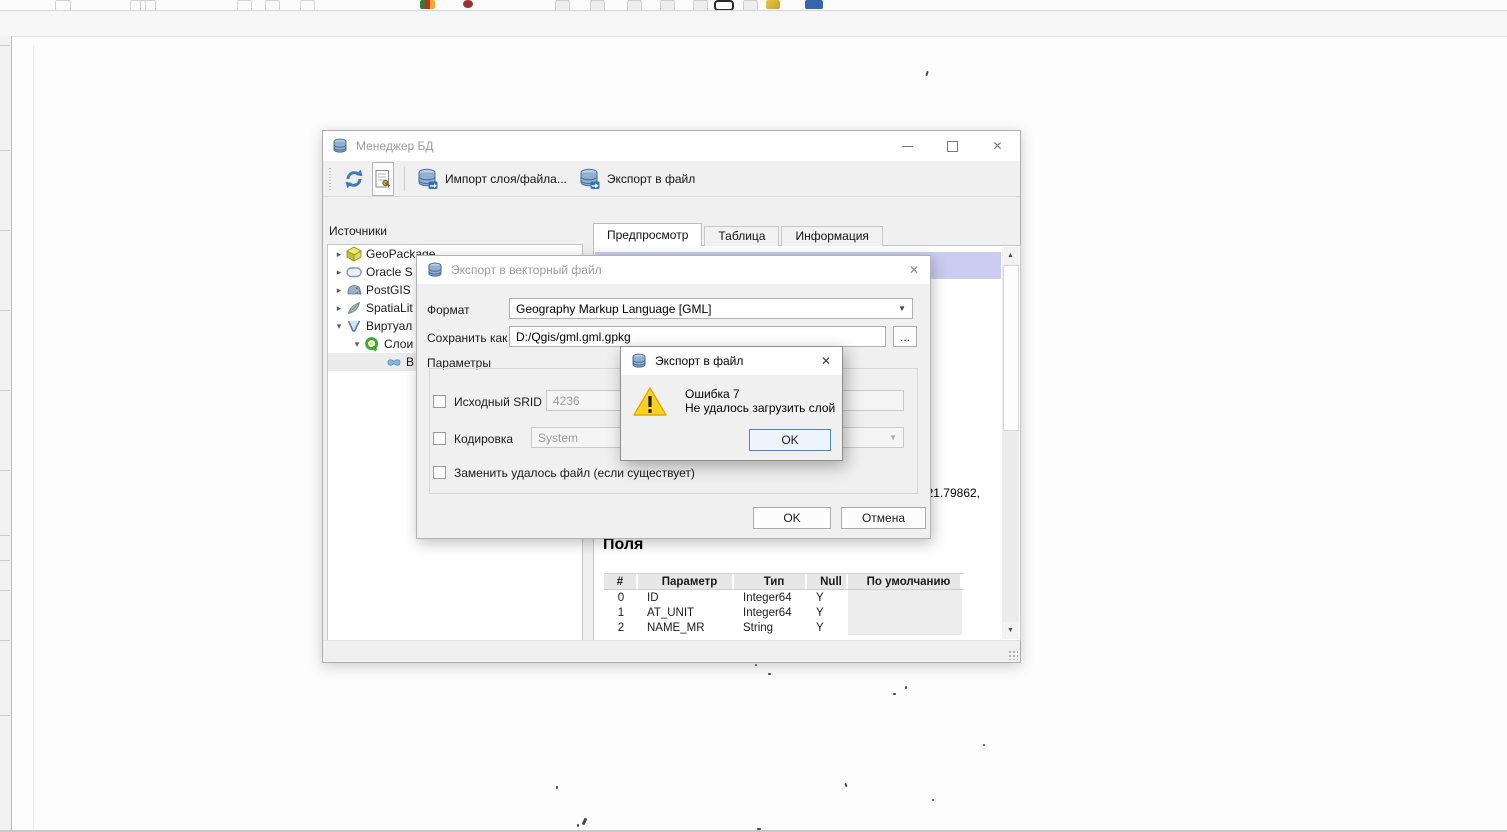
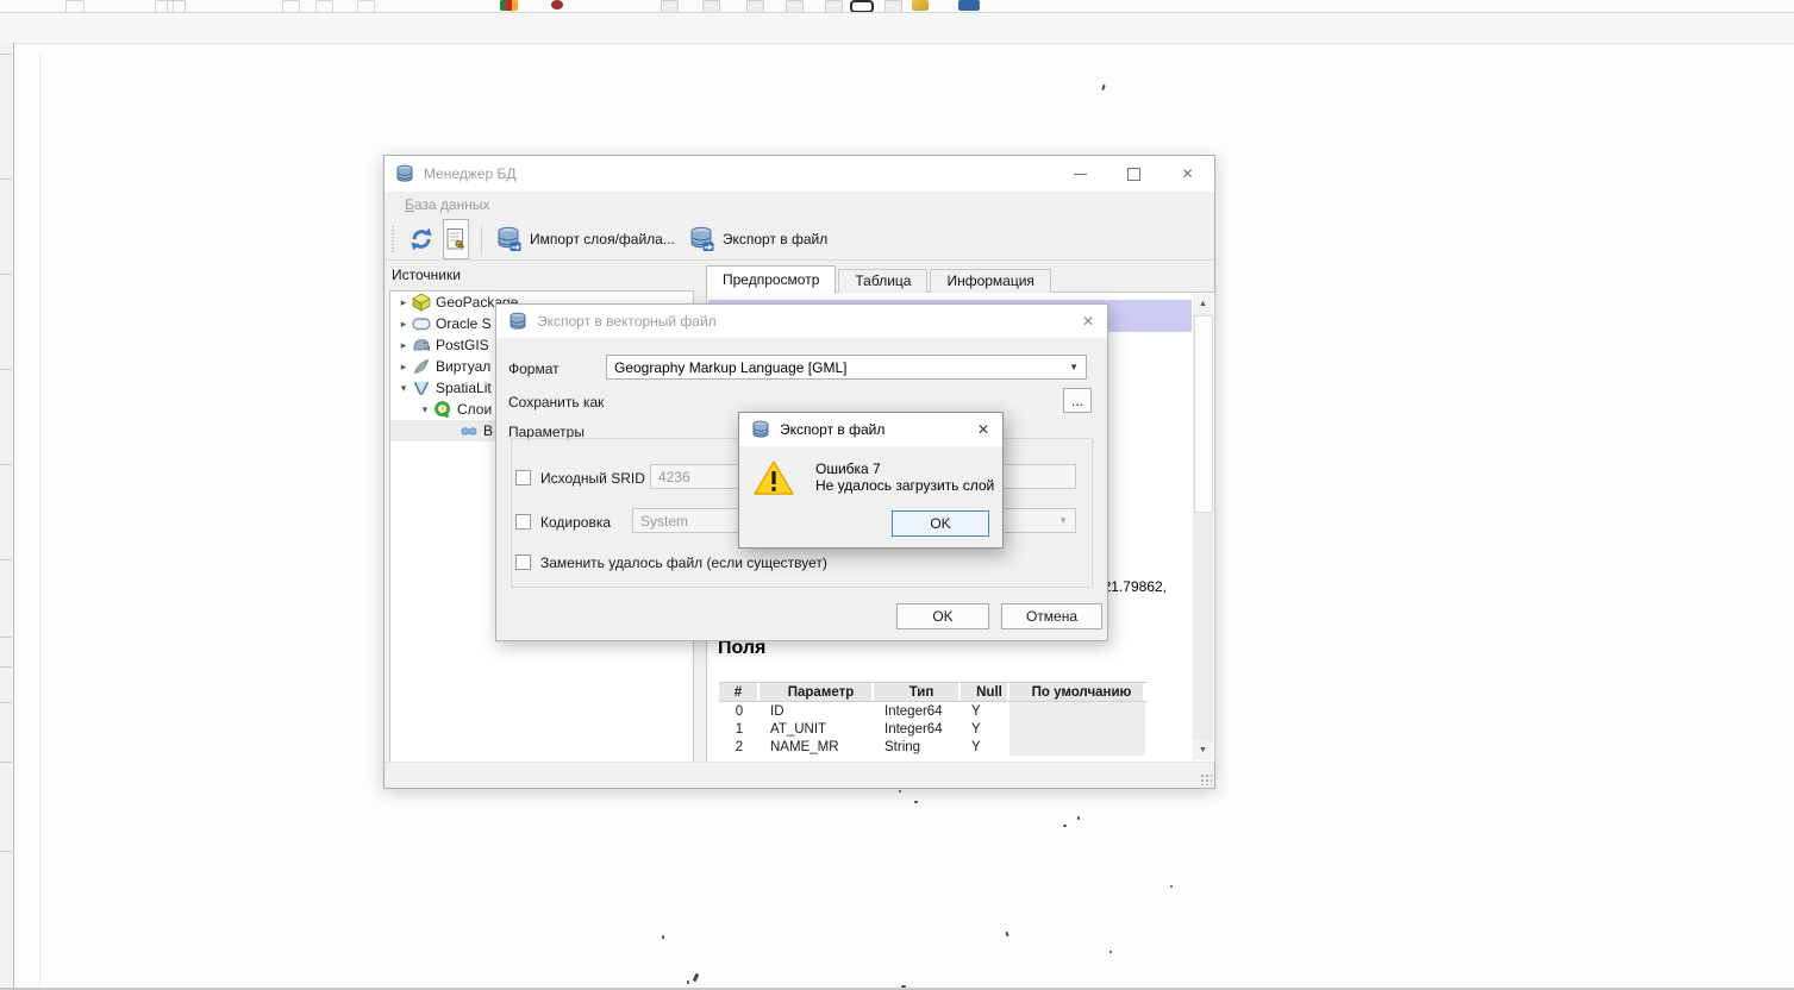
  Менеджер БД
  ✕
+ База данных
  Импорт слоя/файла...
  Экспорт в файл
  Источники
  ▸
  GeoPackage
  ▸
  Oracle S
  ▸
  PostGIS
  ▸
- SpatiaLit
+ Виртуал
  ▾
- Виртуал
+ SpatiaLit
  ▾
  Слои
  В
  Предпросмотр
  Таблица
  Информация
  1.79862,
  Поля
  #
  Параметр
  Тип
  Null
  По умолчанию
  0
  ID
  Integer64
  Y
  1
  AT_UNIT
  Integer64
  Y
  2
  NAME_MR
  String
  Y
  Экспорт в векторный файл
  ✕
  Формат
  Geography Markup Language [GML]
  ▼
  Сохранить как
- D:/Qgis/gml.gml.gpkg
  ...
  Параметры
  Исходный SRID
  4236
  Кодировка
  System
  ▼
  Заменить удалось файл (если существует)
  OK
  Отмена
  Экспорт в файл
  ✕
  Ошибка 7
  Не удалось загрузить слой
  OK
